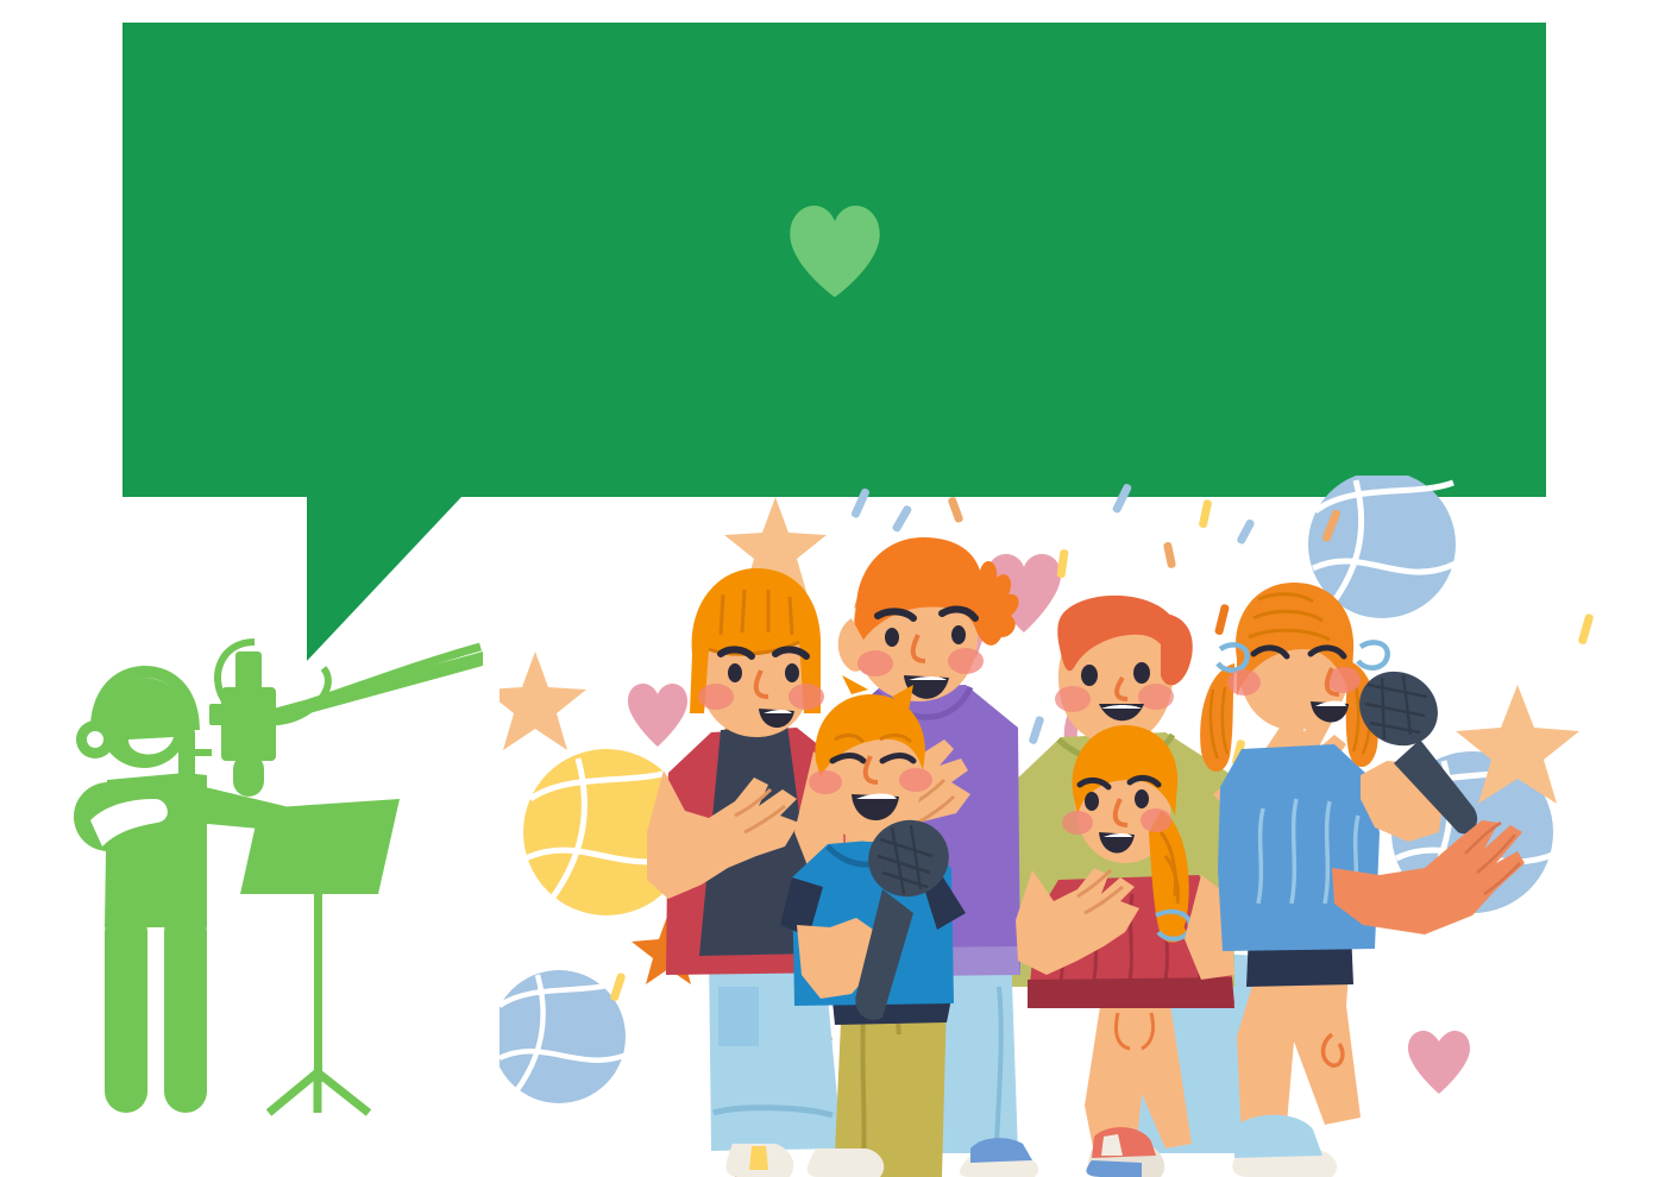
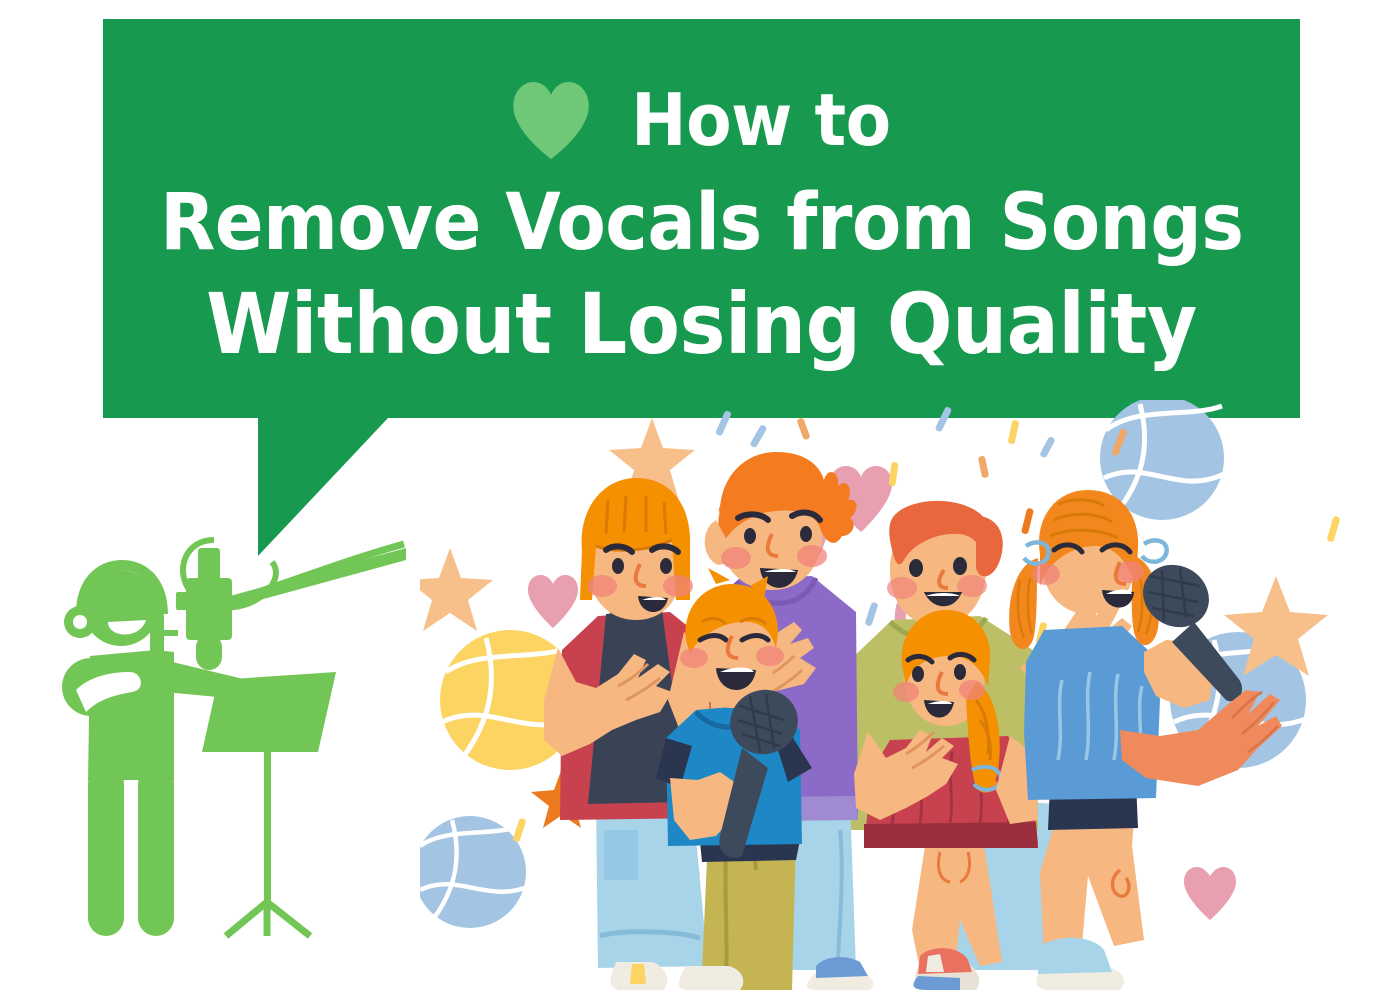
+ How to
+ Remove Vocals from Songs
+ Without Losing Quality
